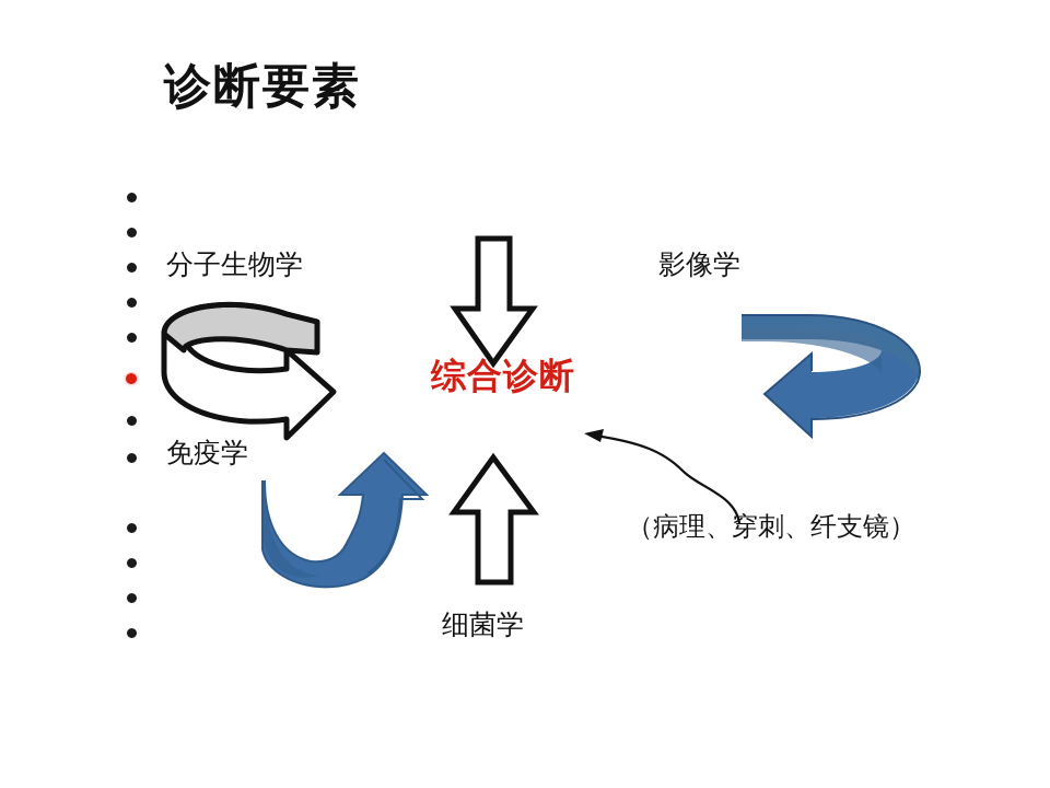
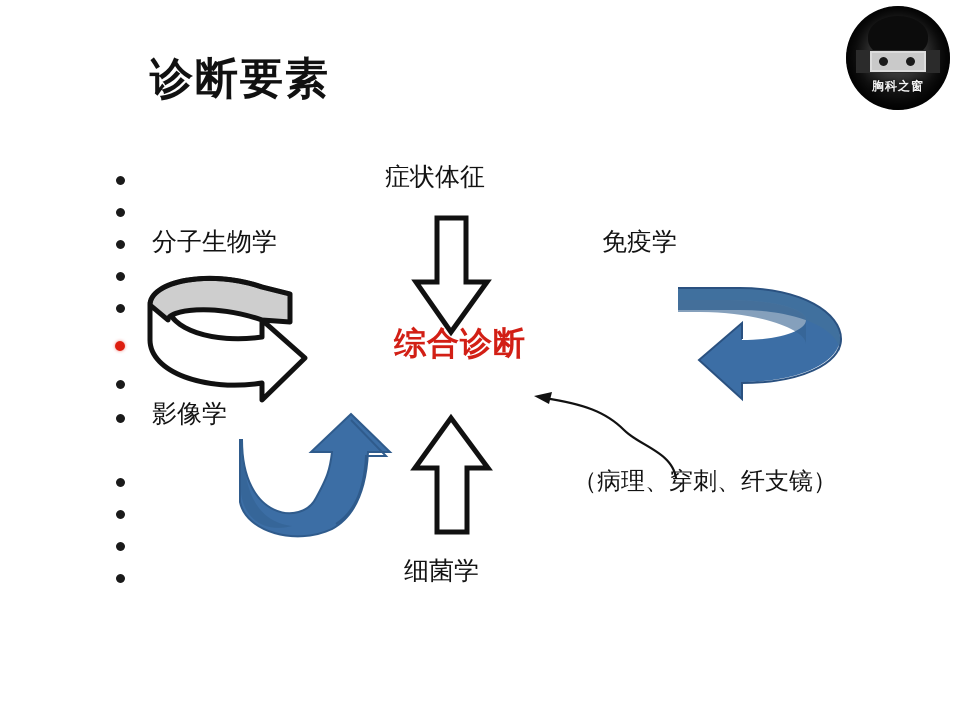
  诊断要素
+ 胸科之窗
+ 症状体征
- 影像学
+ 免疫学
  分子生物学
- 免疫学
+ 影像学
  细菌学
  综合诊断
  （病理、穿刺、纤支镜）
